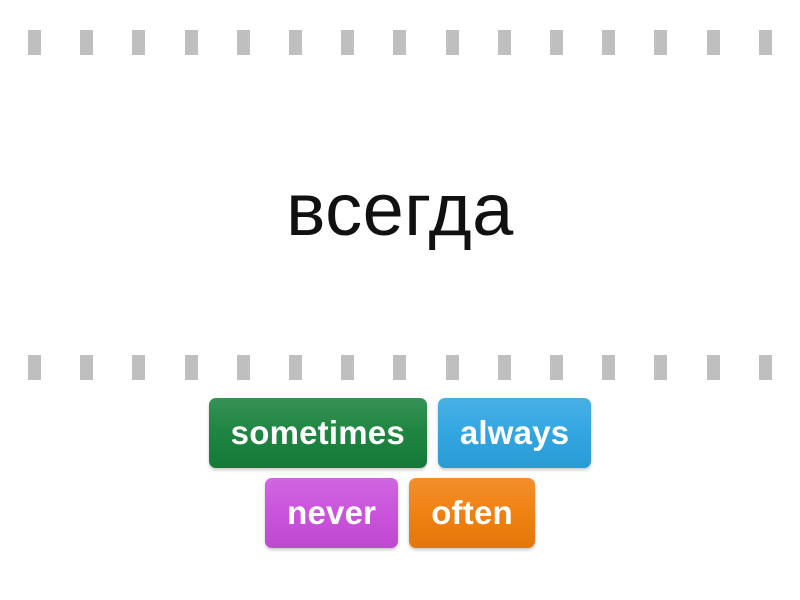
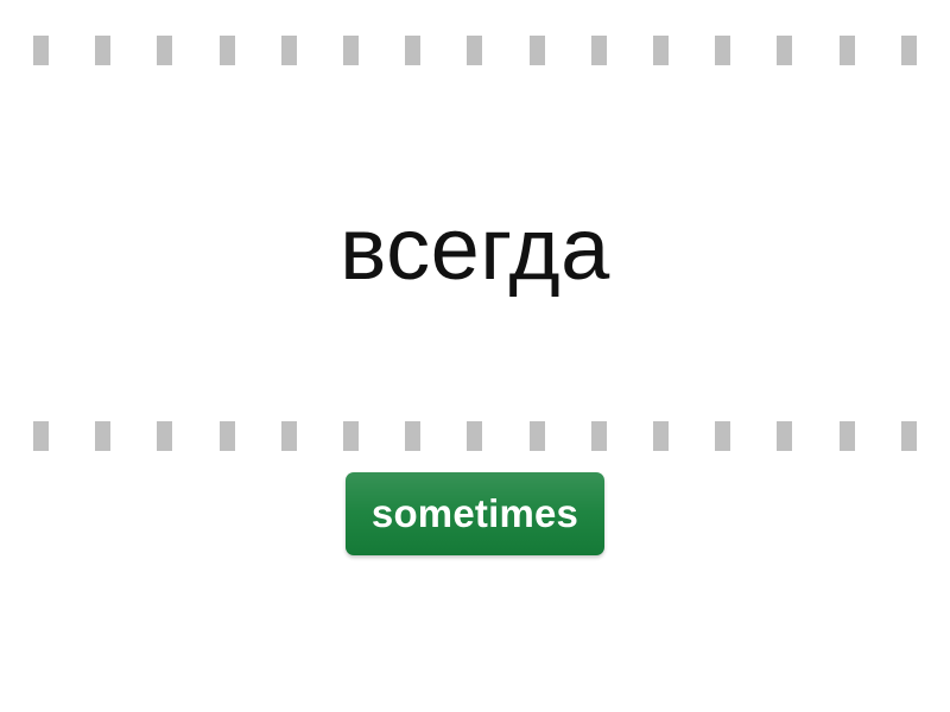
  всегда
  sometimes
- always
- never
- often
